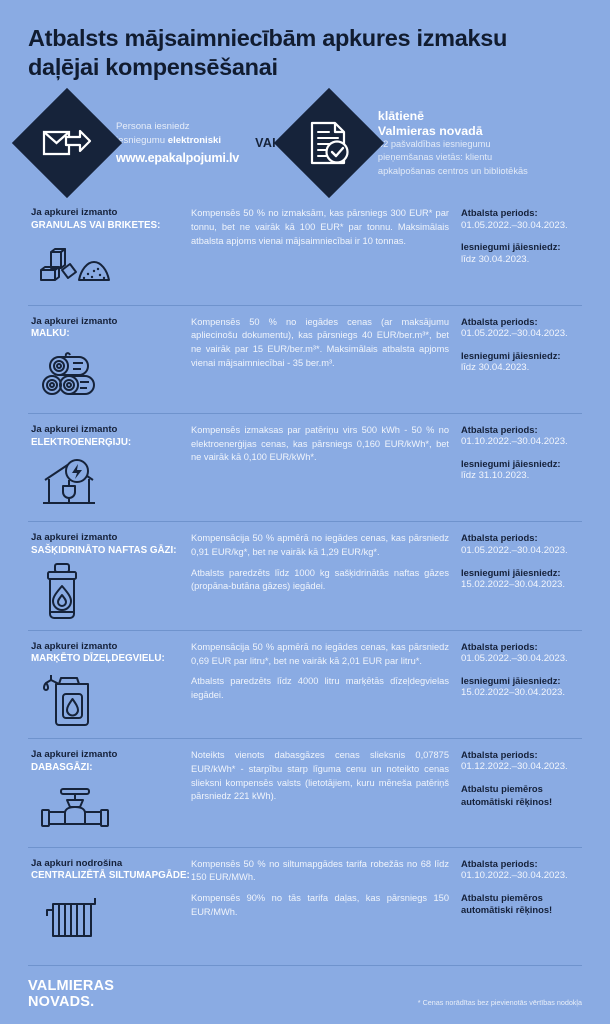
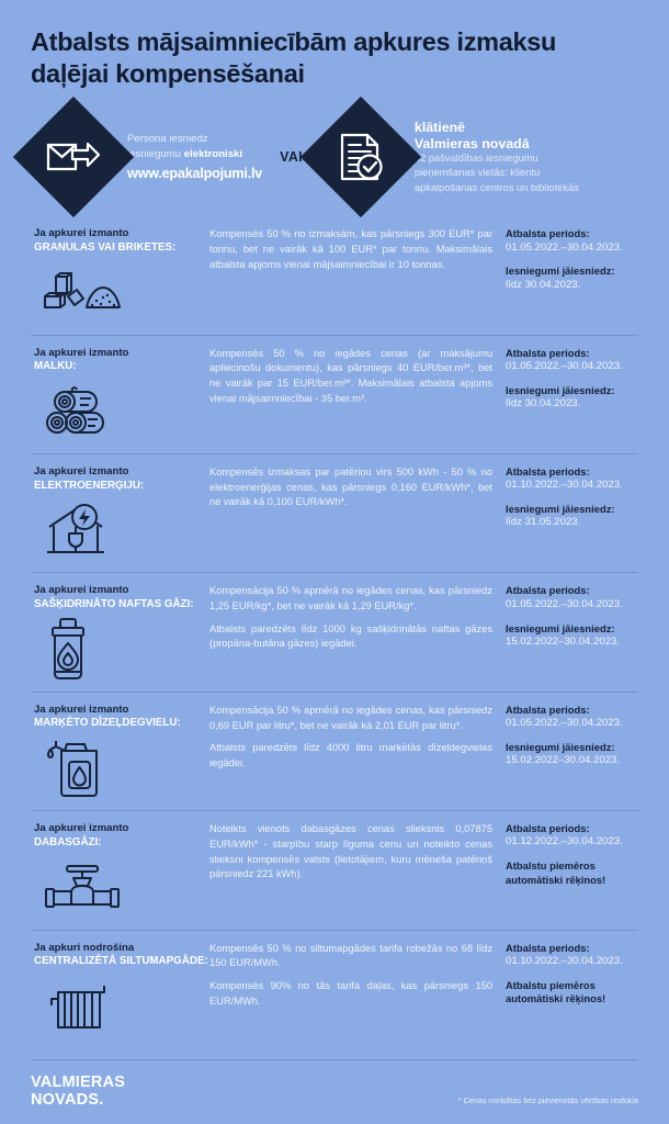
  Atbalsts mājsaimniecībām apkures izmaksu daļējai kompensēšanai
  Persona iesniedz
  esniegumu elektroniski
  www.epakalpojumi.lv
  klātienē
  Valmieras novadā
  2 pašvaldības iesniegumu pieņemšanas vietās: klientu apkalpošanas centros un bibliotēkās
  Ja apkurei izmanto
  GRANULAS VAI BRIKETES:
  Kompensēs 50 % no izmaksām, kas pārsniegs 300 EUR* par tonnu, bet ne vairāk kā 100 EUR* par tonnu. Maksimālais atbalsta apjoms vienai mājsaimniecībai ir 10 tonnas.
  Atbalsta periods:
  01.05.2022.–30.04.2023.
  Iesniegumi jāiesniedz:
  līdz 30.04.2023.
  Ja apkurei izmanto
  MALKU:
  Kompensēs 50 % no iegādes cenas (ar maksājumu apliecinošu dokumentu), kas pārsniegs 40 EUR/ber.m³*, bet ne vairāk par 15 EUR/ber.m³*. Maksimālais atbalsta apjoms vienai mājsaimniecībai - 35 ber.m³.
  Atbalsta periods:
  01.05.2022.–30.04.2023.
  Iesniegumi jāiesniedz:
  līdz 30.04.2023.
  Ja apkurei izmanto
  ELEKTROENERĢIJU:
  Kompensēs izmaksas par patēriņu virs 500 kWh - 50 % no elektroenerģijas cenas, kas pārsniegs 0,160 EUR/kWh*, bet ne vairāk kā 0,100 EUR/kWh*.
  Atbalsta periods:
  01.10.2022.–30.04.2023.
  Iesniegumi jāiesniedz:
- līdz 31.10.2023.
+ līdz 31.05.2023.
  Ja apkurei izmanto
  SAŠĶIDRINĀTO NAFTAS GĀZI:
- Kompensācija 50 % apmērā no iegādes cenas, kas pārsniedz 0,91 EUR/kg*, bet ne vairāk kā 1,29 EUR/kg*.
+ Kompensācija 50 % apmērā no iegādes cenas, kas pārsniedz 1,25 EUR/kg*, bet ne vairāk kā 1,29 EUR/kg*.
  Atbalsts paredzēts līdz 1000 kg sašķidrinātās naftas gāzes (propāna-butāna gāzes) iegādei.
  Atbalsta periods:
  01.05.2022.–30.04.2023.
  Iesniegumi jāiesniedz:
  15.02.2022–30.04.2023.
  Ja apkurei izmanto
  MARĶĒTO DĪZEĻDEGVIELU:
  Kompensācija 50 % apmērā no iegādes cenas, kas pārsniedz 0,69 EUR par litru*, bet ne vairāk kā 2,01 EUR par litru*.
  Atbalsts paredzēts līdz 4000 litru marķētās dīzeļdegvielas iegādei.
  Atbalsta periods:
  01.05.2022.–30.04.2023.
  Iesniegumi jāiesniedz:
  15.02.2022–30.04.2023.
  Ja apkurei izmanto
  DABASGĀZI:
  Noteikts vienots dabasgāzes cenas slieksnis 0,07875 EUR/kWh* - starpību starp līguma cenu un noteikto cenas slieksni kompensēs valsts (lietotājiem, kuru mēneša patēriņš pārsniedz 221 kWh).
  Atbalsta periods:
  01.12.2022.–30.04.2023.
  Atbalstu piemēros automātiski rēķinos!
  Ja apkuri nodrošina
  CENTRALIZĒTĀ SILTUMAPGĀDE:
  Kompensēs 50 % no siltumapgādes tarifa robežās no 68 līdz 150 EUR/MWh.
  Kompensēs 90% no tās tarifa daļas, kas pārsniegs 150 EUR/MWh.
  Atbalsta periods:
  01.10.2022.–30.04.2023.
  Atbalstu piemēros automātiski rēķinos!
  VALMIERAS
  NOVADS.
  * Cenas norādītas bez pievienotās vērtības nodokļa
